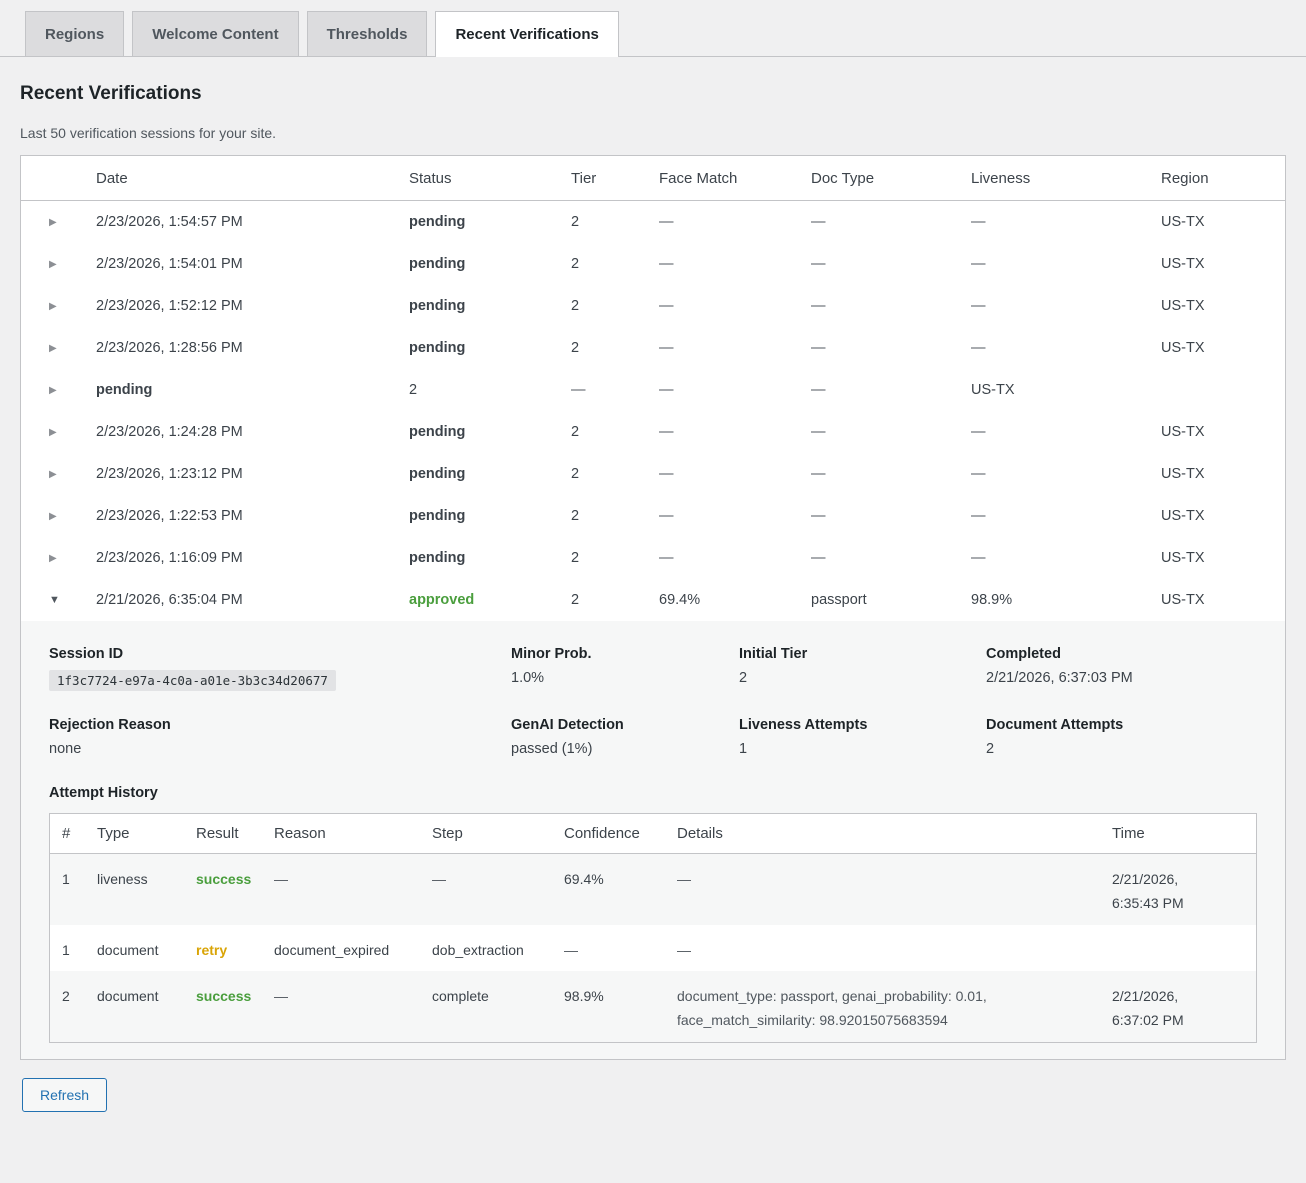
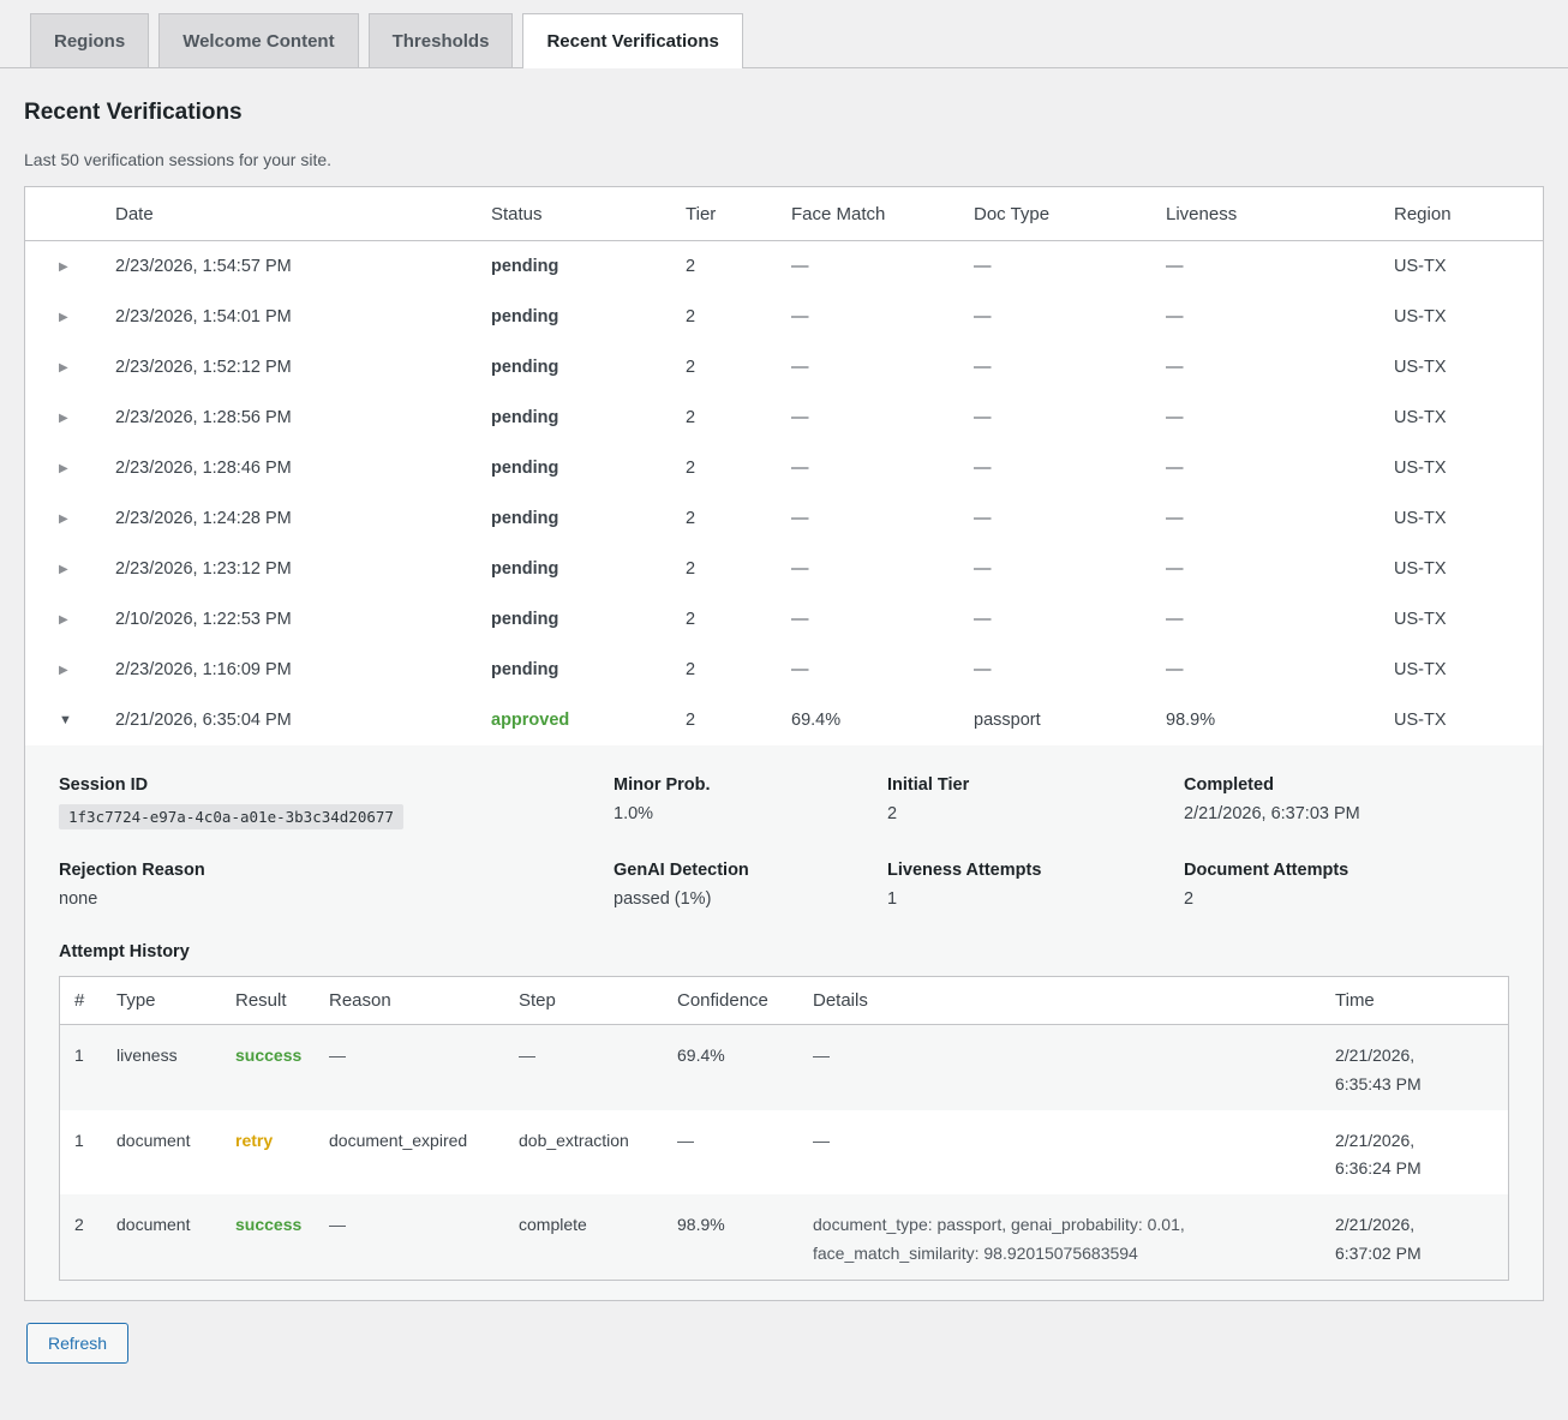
  Regions
  Welcome Content
  Thresholds
  Recent Verifications
  Recent Verifications
  Last 50 verification sessions for your site.
  Date
  Status
  Tier
  Face Match
  Doc Type
  Liveness
  Region
  ▶
  2/23/2026, 1:54:57 PM
  pending
  2
  —
  —
  —
  US-TX
  ▶
  2/23/2026, 1:54:01 PM
  pending
  2
  —
  —
  —
  US-TX
  ▶
  2/23/2026, 1:52:12 PM
  pending
  2
  —
  —
  —
  US-TX
  ▶
  2/23/2026, 1:28:56 PM
  pending
  2
  —
  —
  —
  US-TX
  ▶
+ 2/23/2026, 1:28:46 PM
  pending
  2
  —
  —
  —
  US-TX
  ▶
  2/23/2026, 1:24:28 PM
  pending
  2
  —
  —
  —
  US-TX
  ▶
  2/23/2026, 1:23:12 PM
  pending
  2
  —
  —
  —
  US-TX
  ▶
- 2/23/2026, 1:22:53 PM
+ 2/10/2026, 1:22:53 PM
  pending
  2
  —
  —
  —
  US-TX
  ▶
  2/23/2026, 1:16:09 PM
  pending
  2
  —
  —
  —
  US-TX
  ▼
  2/21/2026, 6:35:04 PM
  approved
  2
  69.4%
  passport
  98.9%
  US-TX
  Session ID
  1f3c7724-e97a-4c0a-a01e-3b3c34d20677
  Minor Prob.
  1.0%
  Initial Tier
  2
  Completed
  2/21/2026, 6:37:03 PM
  Rejection Reason
  none
  GenAI Detection
  passed (1%)
  Liveness Attempts
  1
  Document Attempts
  2
  Attempt History
  #
  Type
  Result
  Reason
  Step
  Confidence
  Details
  Time
  1
  liveness
  success
  —
  —
  69.4%
  —
  2/21/2026, 6:35:43 PM
  1
  document
  retry
  document_expired
  dob_extraction
  —
  —
+ 2/21/2026, 6:36:24 PM
  2
  document
  success
  —
  complete
  98.9%
  document_type: passport, genai_probability: 0.01, face_match_similarity: 98.92015075683594
  2/21/2026, 6:37:02 PM
  Refresh
